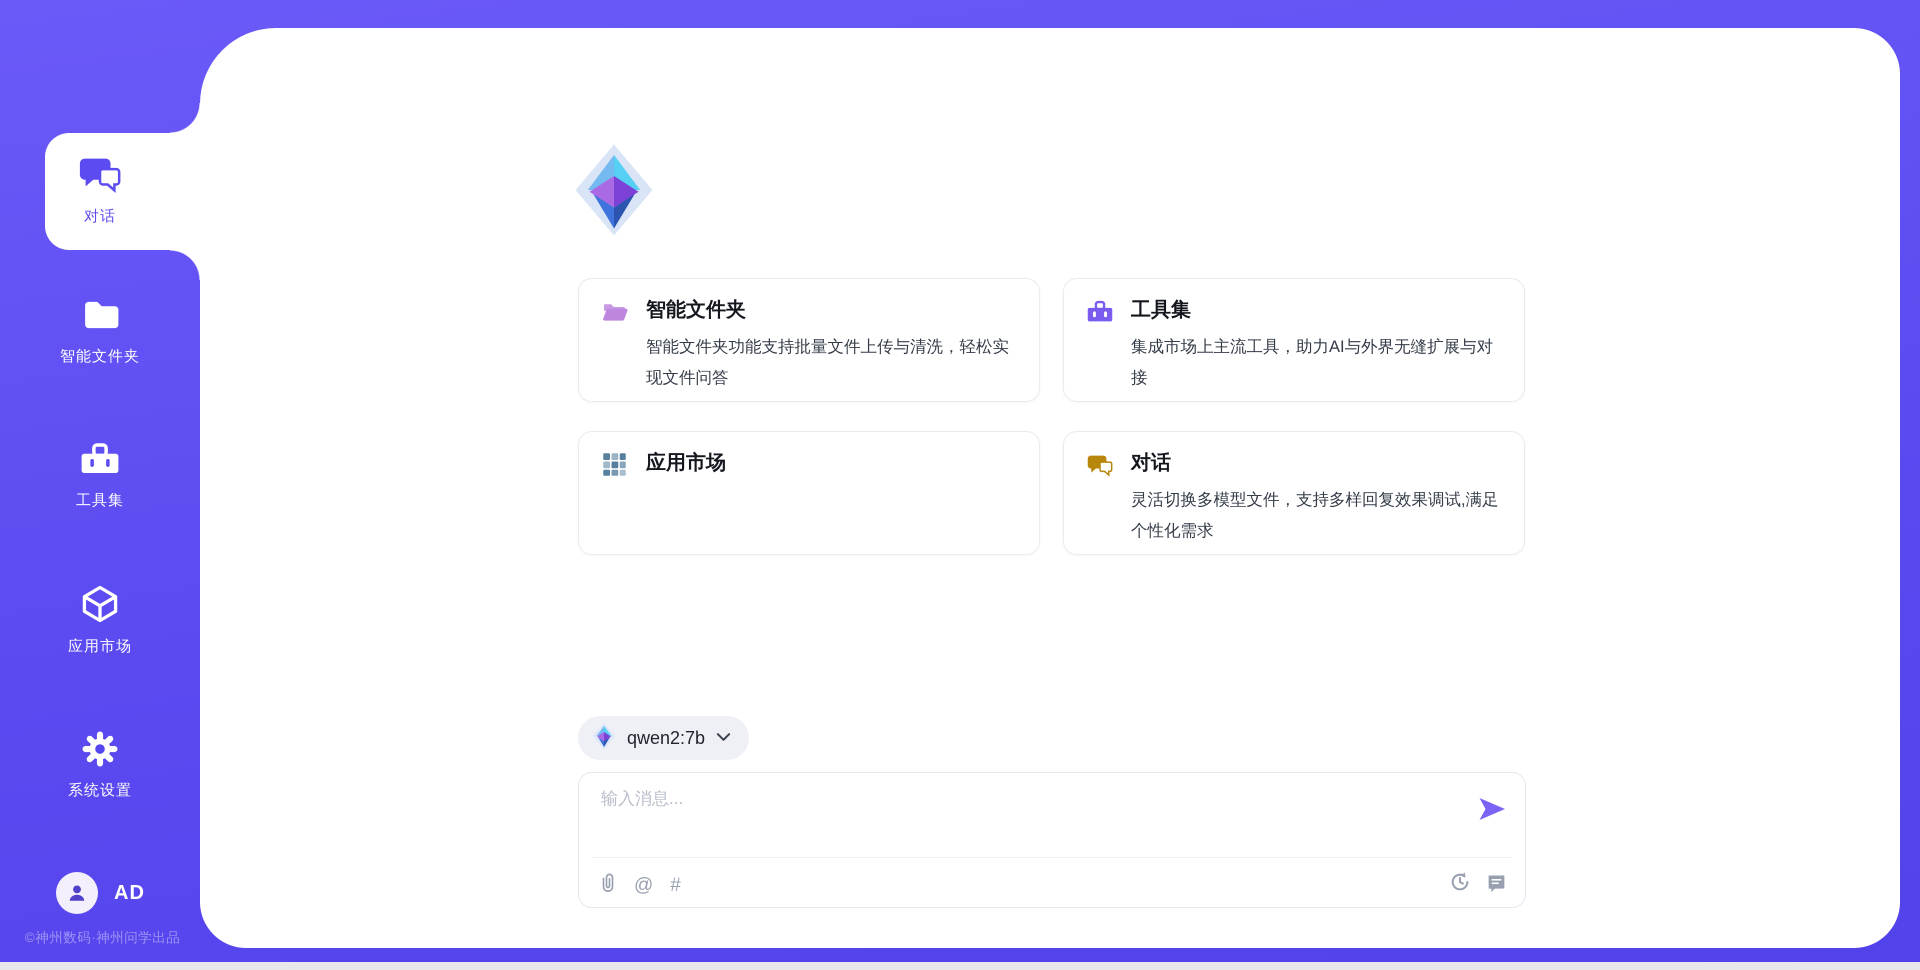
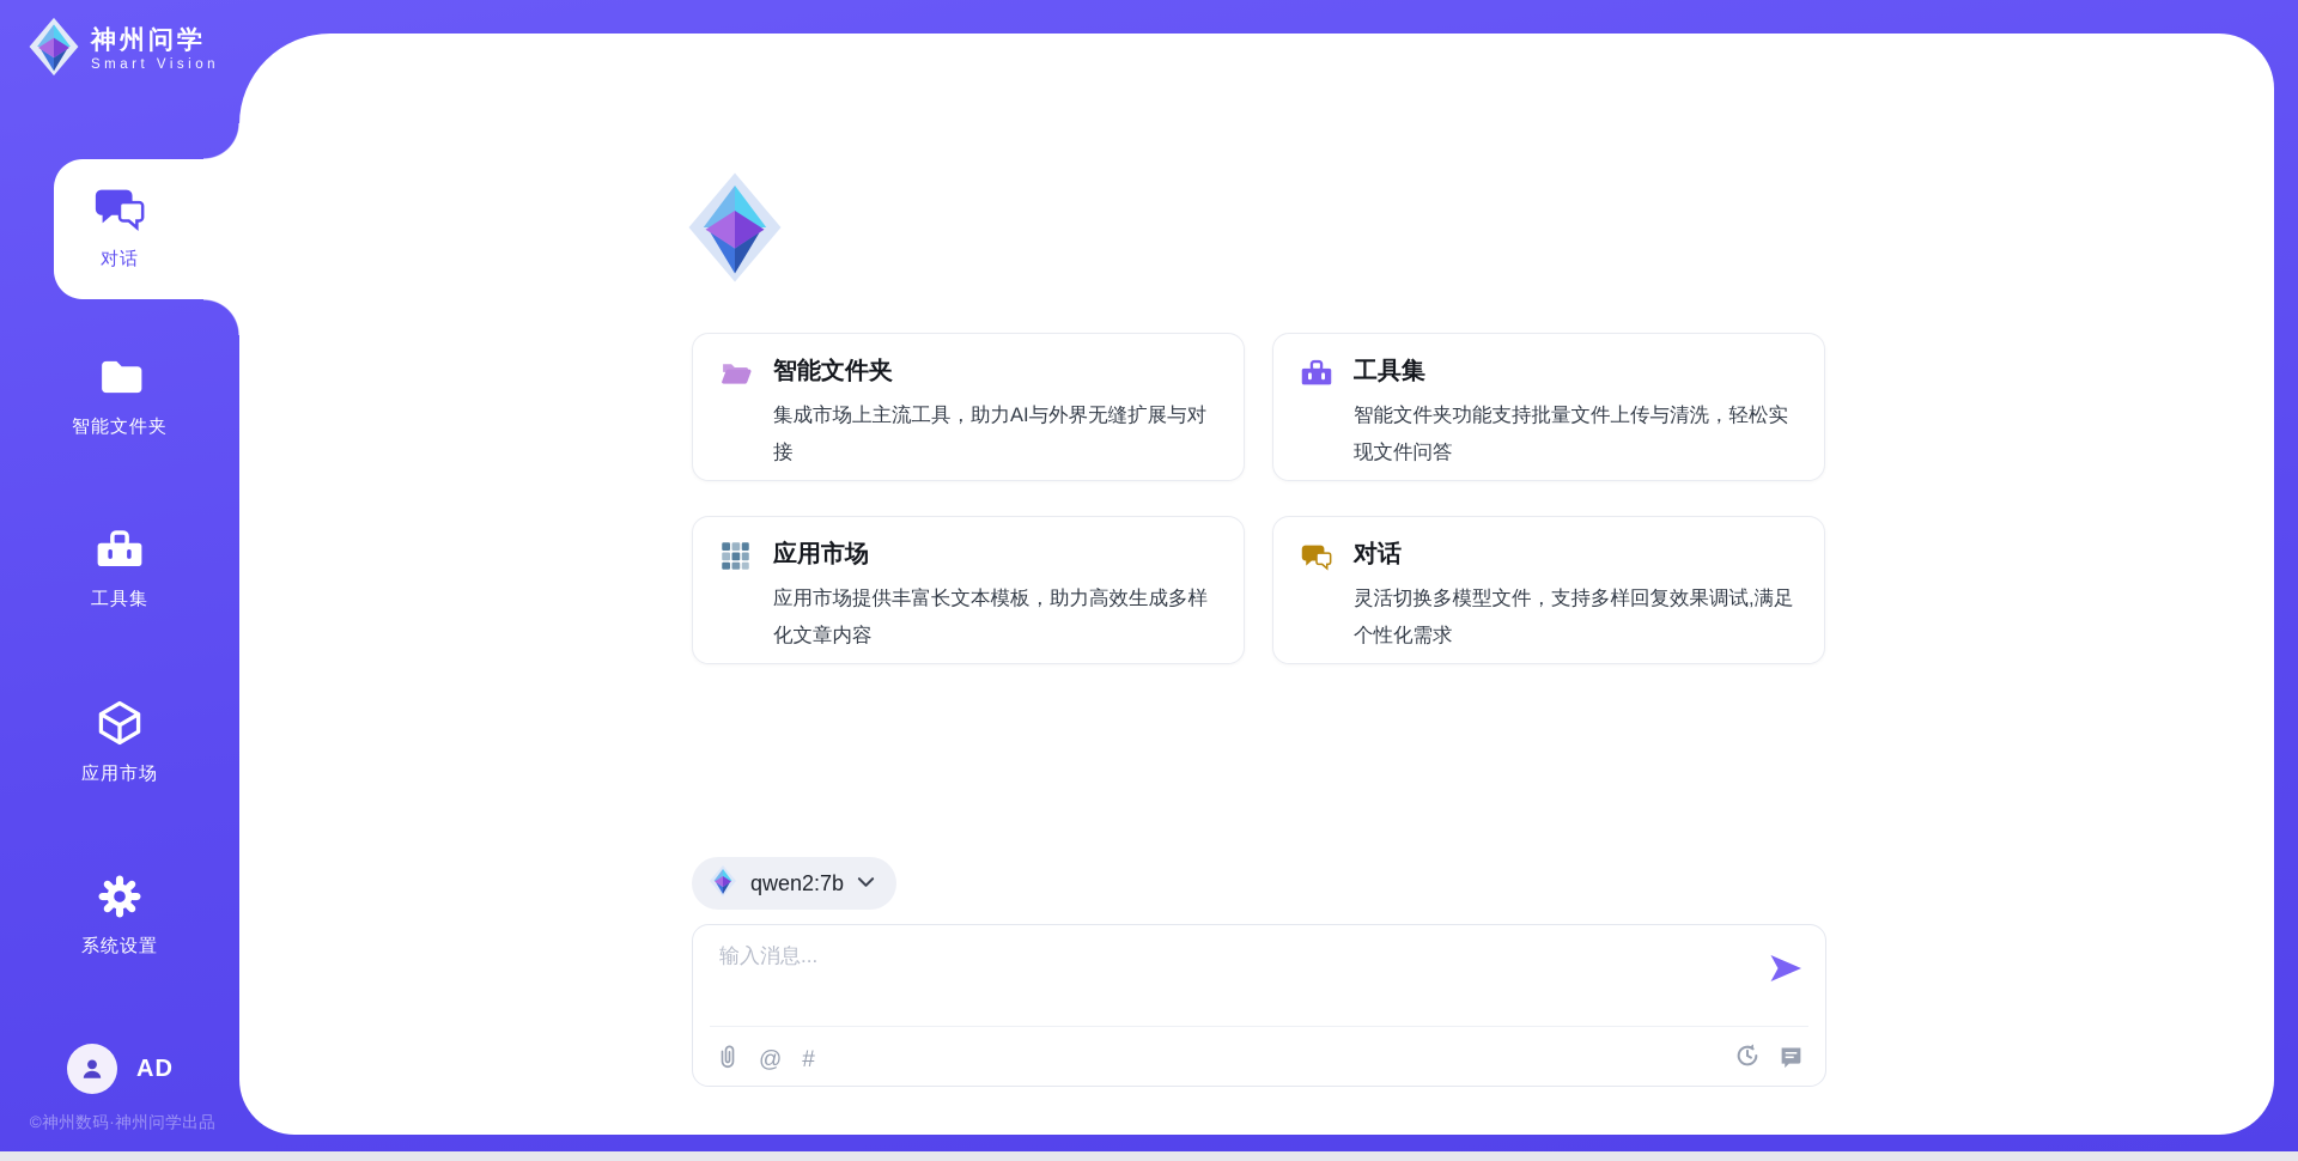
+ 神州问学
+ Smart Vision
  对话
  智能文件夹
  工具集
  应用市场
  系统设置
  AD
  ©神州数码·神州问学出品
  智能文件夹
- 智能文件夹功能支持批量文件上传与清洗，轻松实现文件问答
+ 集成市场上主流工具，助力AI与外界无缝扩展与对接
  工具集
- 集成市场上主流工具，助力AI与外界无缝扩展与对接
+ 智能文件夹功能支持批量文件上传与清洗，轻松实现文件问答
  应用市场
+ 应用市场提供丰富长文本模板，助力高效生成多样化文章内容
  对话
  灵活切换多模型文件，支持多样回复效果调试,满足个性化需求
  qwen2:7b
  输入消息...
  @
  #
